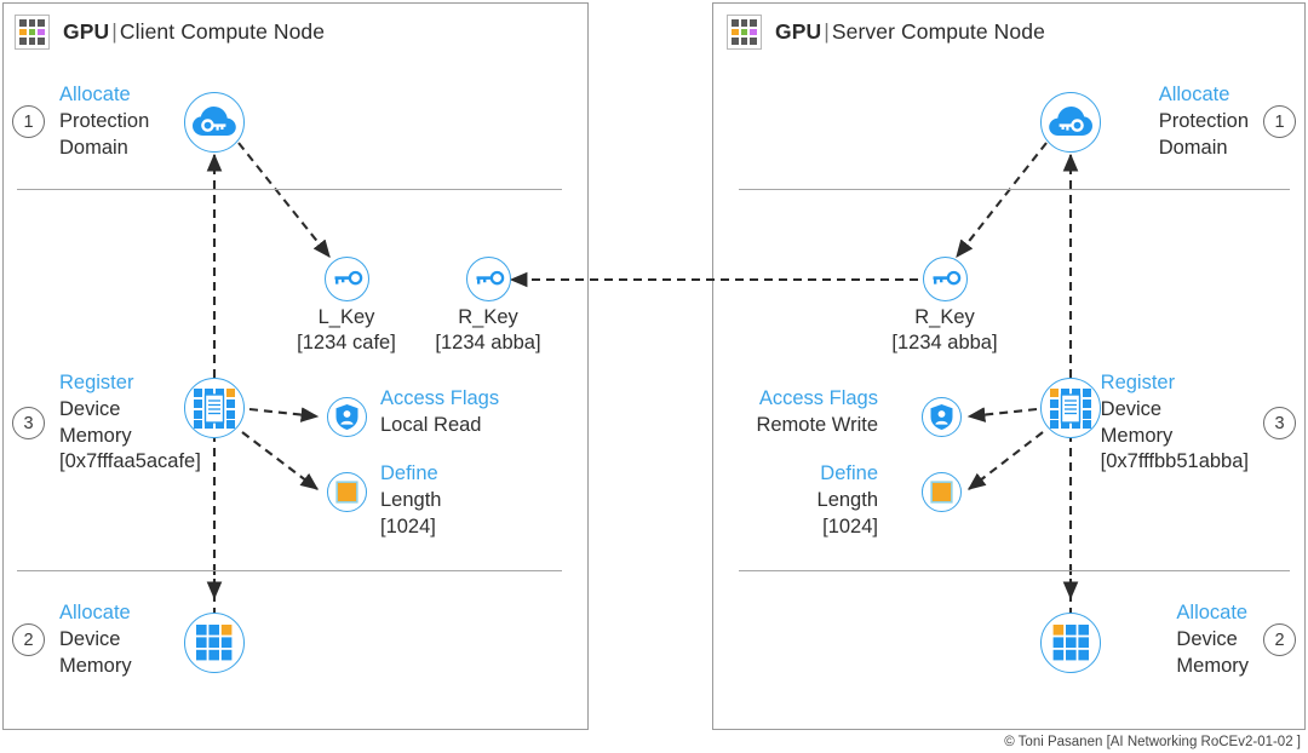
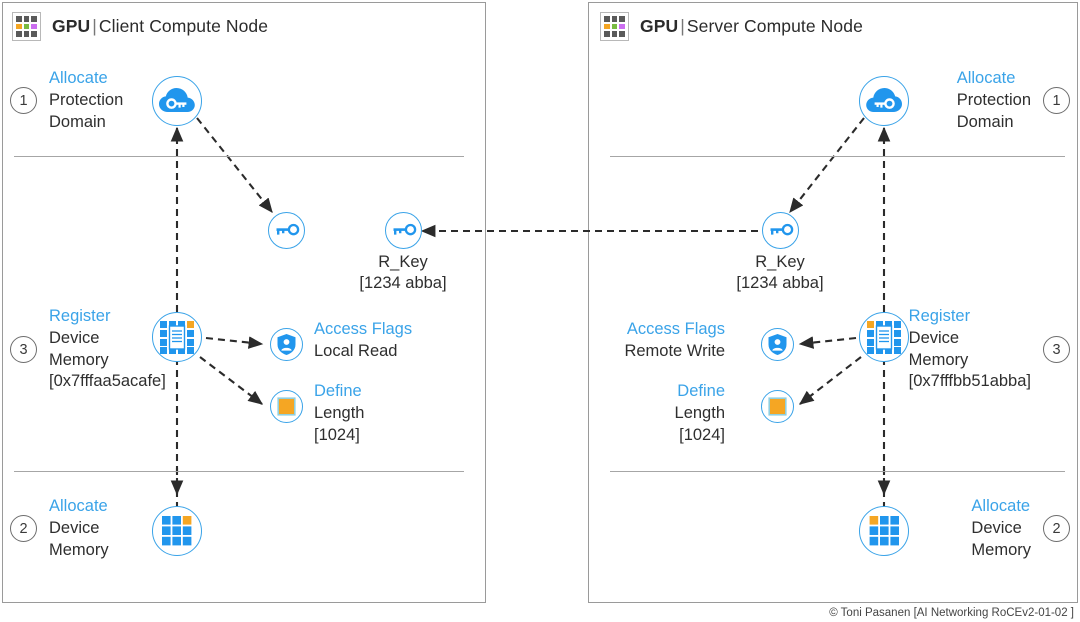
  GPU|Client Compute Node
  GPU|Server Compute Node
  1
  Allocate
  Protection
  Domain
- L_Key
- [1234 cafe]
  R_Key
  [1234 abba]
  3
  Register
  Device
  Memory
  [0x7fffaa5acafe]
  Access Flags
  Local Read
  Define
  Length
  [1024]
  2
  Allocate
  Device
  Memory
  1
  Allocate
  Protection
  Domain
  R_Key
  [1234 abba]
  3
  Register
  Device
  Memory
  [0x7fffbb51abba]
  Access Flags
  Remote Write
  Define
  Length
  [1024]
  2
  Allocate
  Device
  Memory
  © Toni Pasanen [AI Networking RoCEv2-01-02 ]
